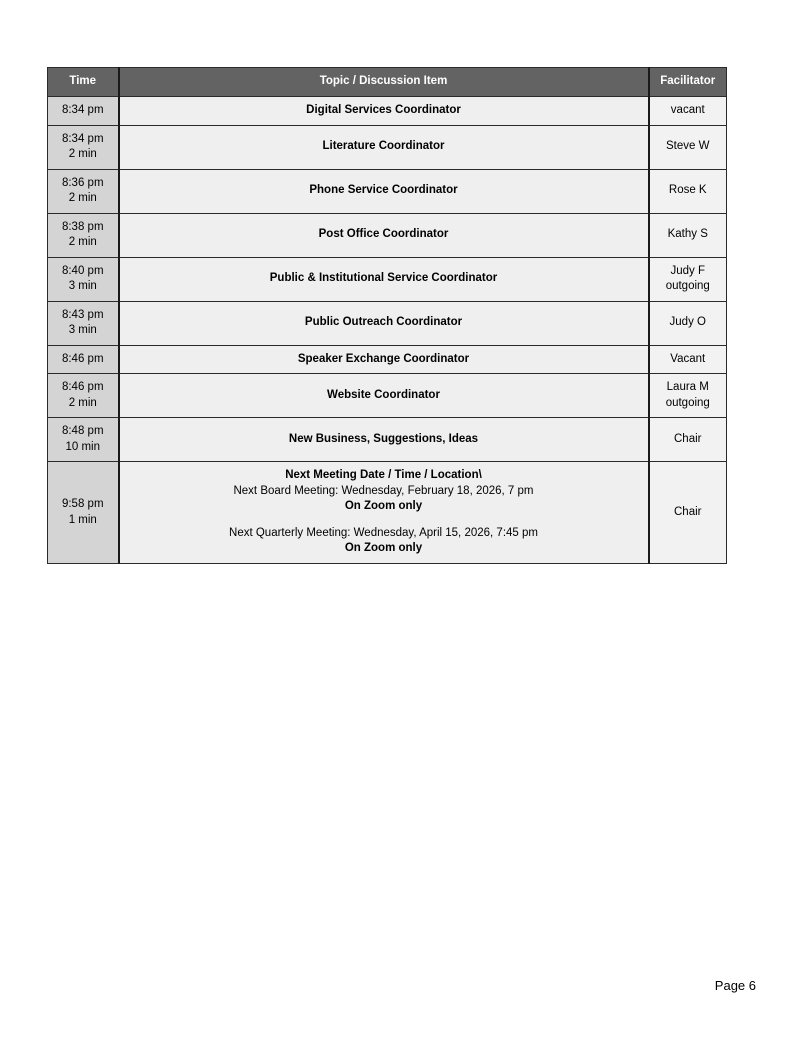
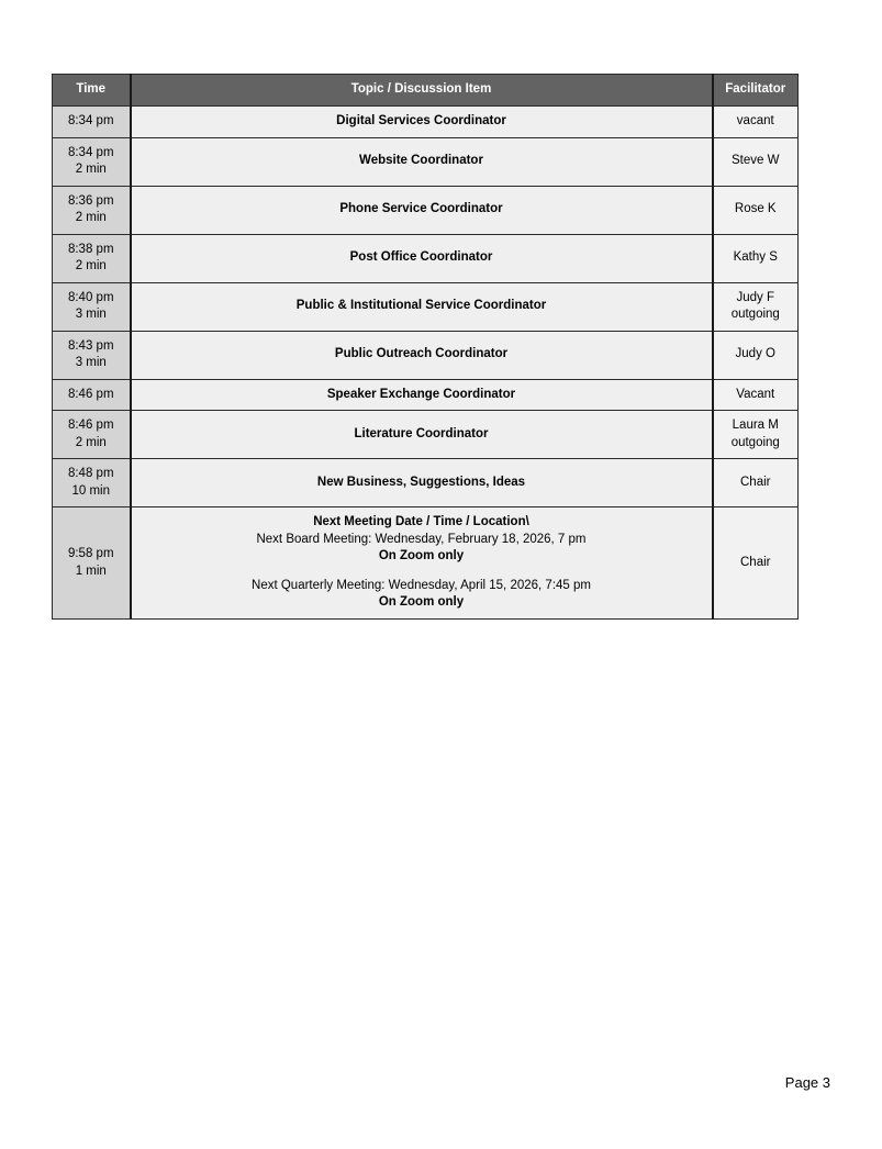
  Time	Topic / Discussion Item	Facilitator
  8:34 pm	Digital Services Coordinator	vacant
- 8:34 pm 2 min	Literature Coordinator	Steve W
+ 8:34 pm 2 min	Website Coordinator	Steve W
  8:36 pm 2 min	Phone Service Coordinator	Rose K
  8:38 pm 2 min	Post Office Coordinator	Kathy S
  8:40 pm 3 min	Public & Institutional Service Coordinator	Judy F outgoing
  8:43 pm 3 min	Public Outreach Coordinator	Judy O
  8:46 pm	Speaker Exchange Coordinator	Vacant
- 8:46 pm 2 min	Website Coordinator	Laura M outgoing
+ 8:46 pm 2 min	Literature Coordinator	Laura M outgoing
  8:48 pm 10 min	New Business, Suggestions, Ideas	Chair
  9:58 pm 1 min	Next Meeting Date / Time / Location\ Next Board Meeting: Wednesday, February 18, 2026, 7 pm On Zoom only Next Quarterly Meeting: Wednesday, April 15, 2026, 7:45 pm On Zoom only	Chair
- Page 6
+ Page 3
